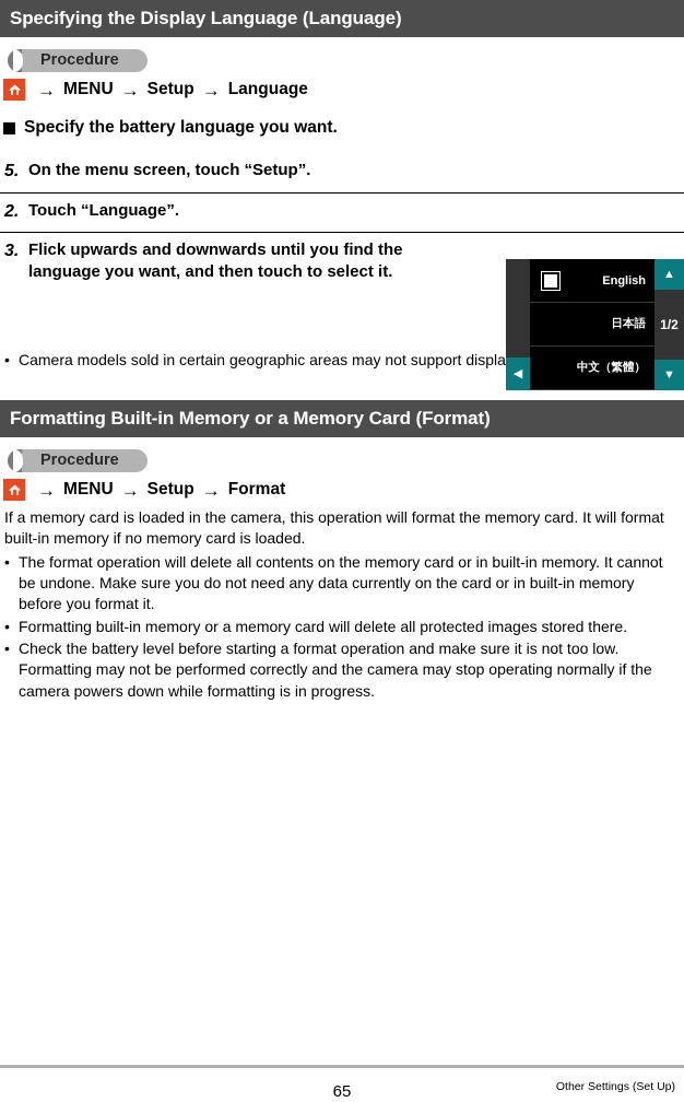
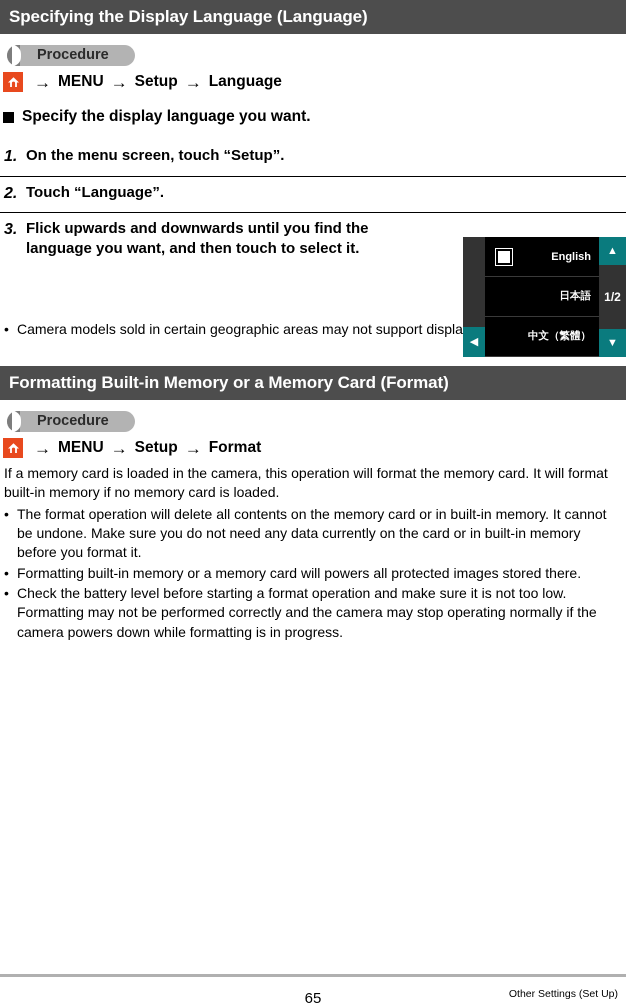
  Specifying the Display Language (Language)
  Procedure
  →
  MENU
  →
  Setup
  →
  Language
- Specify the battery language you want.
+ Specify the display language you want.
- 5.
+ 1.
  On the menu screen, touch “Setup”.
  2.
  Touch “Language”.
  3.
  Flick upwards and downwards until you find the language you want, and then touch to select it.
  ◀
  English
  日本語
  中文（繁體）
  ▲
  1/2
  ▼
  •
  Camera models sold in certain geographic areas may not support displa
  Formatting Built-in Memory or a Memory Card (Format)
  Procedure
  →
  MENU
  →
  Setup
  →
  Format
  If a memory card is loaded in the camera, this operation will format the memory card. It will format built-in memory if no memory card is loaded.
  •
  The format operation will delete all contents on the memory card or in built-in memory. It cannot be undone. Make sure you do not need any data currently on the card or in built-in memory before you format it.
  •
- Formatting built-in memory or a memory card will delete all protected images stored there.
+ Formatting built-in memory or a memory card will powers all protected images stored there.
  •
  Check the battery level before starting a format operation and make sure it is not too low. Formatting may not be performed correctly and the camera may stop operating normally if the camera powers down while formatting is in progress.
  65
  Other Settings (Set Up)
